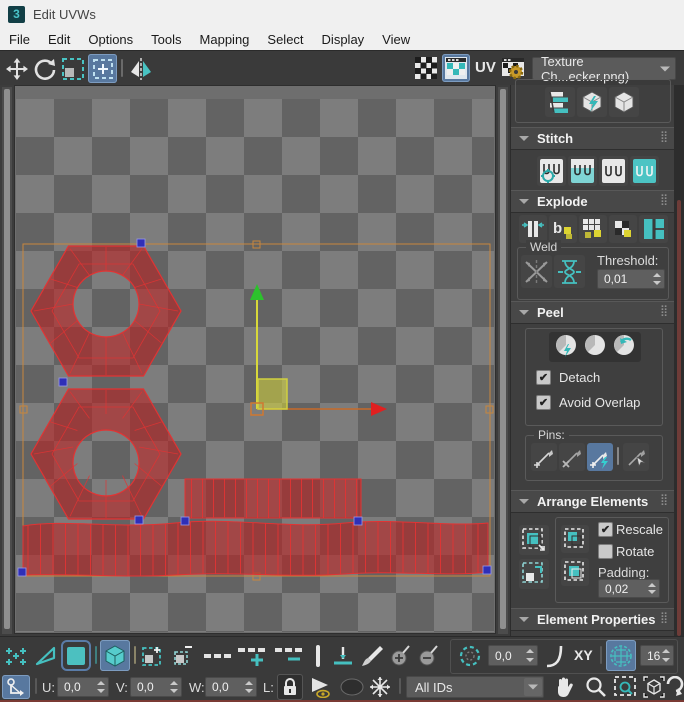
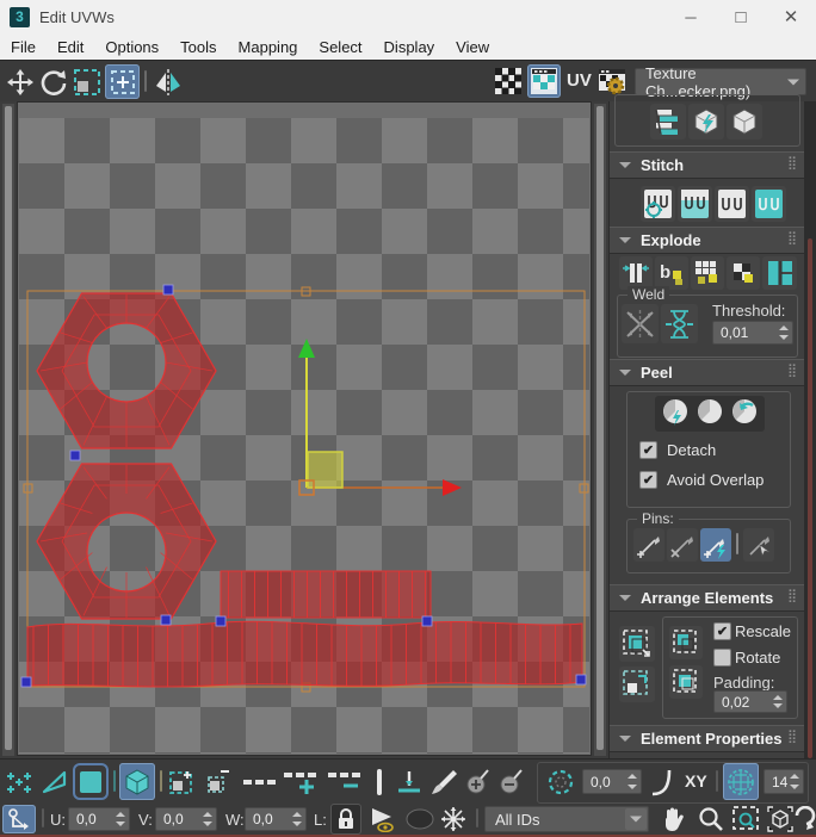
  3
  Edit UVWs
+ ─
+ □
+ ✕
  File
  Edit
  Options
  Tools
  Mapping
  Select
  Display
  View
  UV
  Texture Ch...ecker.png)
  Stitch
  ⣿
  Explode
  ⣿
  b
  Weld
  Threshold:
  0,01
  Peel
  ⣿
  Detach
  Avoid Overlap
  Pins:
  Arrange Elements
  ⣿
  Rescale
  Rotate
  Padding:
  0,02
  Element Properties
  ⣿
  0,0
  XY
- 16
+ 14
  U:
  0,0
  V:
  0,0
  W:
  0,0
  L:
  All IDs
